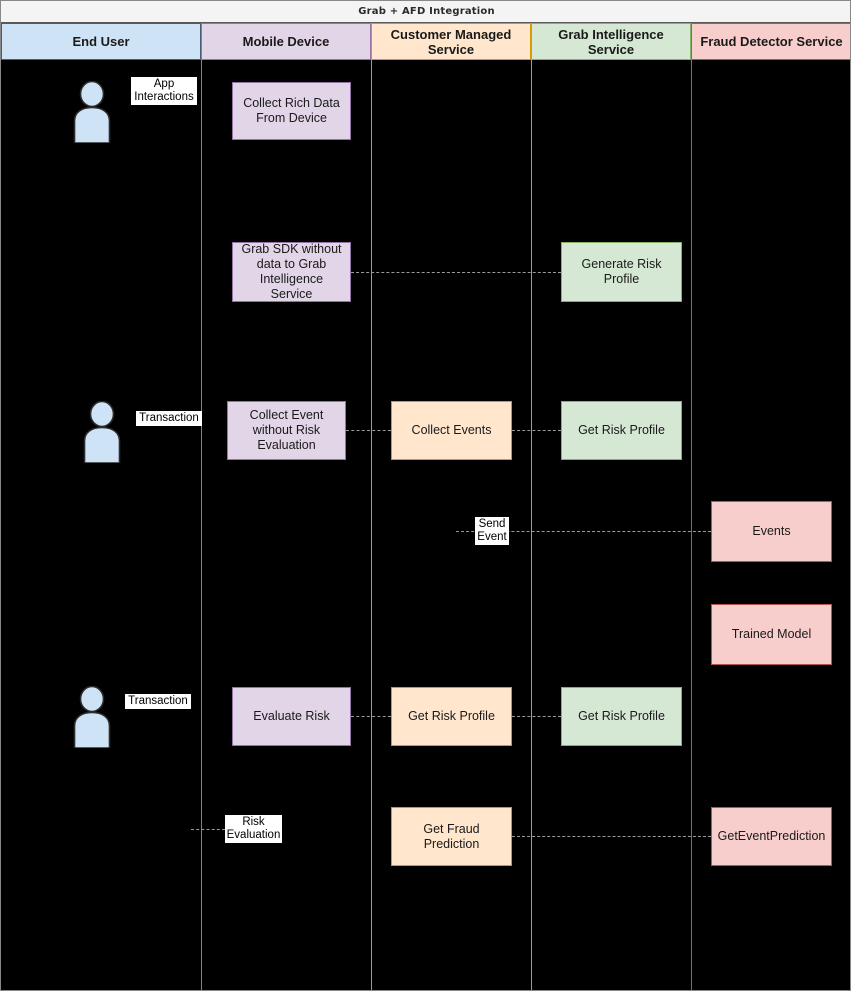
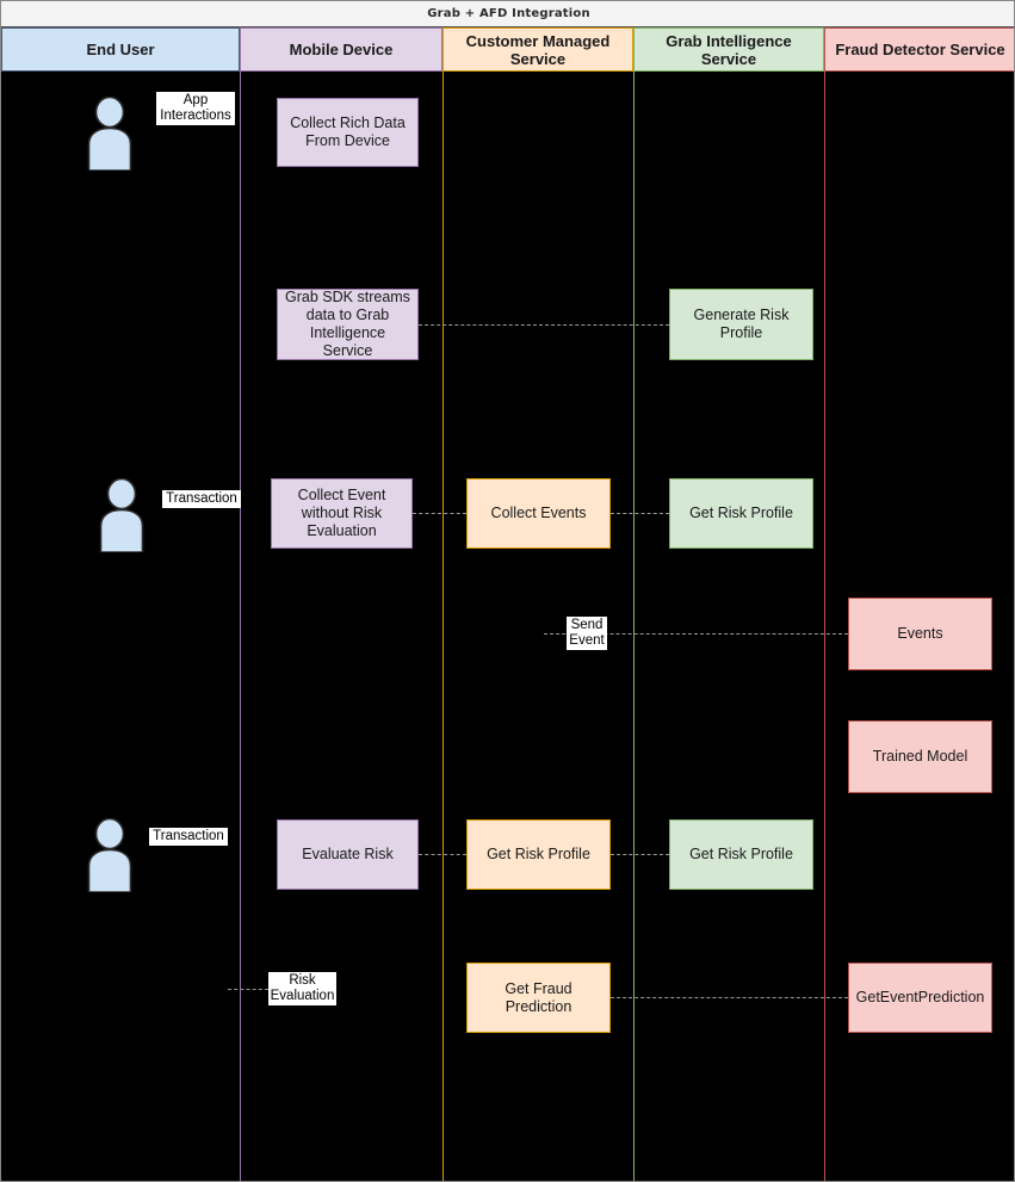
  Grab + AFD Integration
  End User
  Mobile Device
  Customer Managed Service
  Grab Intelligence Service
  Fraud Detector Service
  Collect Rich Data From Device
- Grab SDK without data to Grab Intelligence Service
+ Grab SDK streams data to Grab Intelligence Service
  Generate Risk Profile
  Collect Event without Risk Evaluation
  Collect Events
  Get Risk Profile
  Events
  Trained Model
  Evaluate Risk
  Get Risk Profile
  Get Risk Profile
  Get Fraud Prediction
  GetEventPrediction
  App Interactions
  Transaction
  Send Event
  Transaction
  Risk Evaluation
